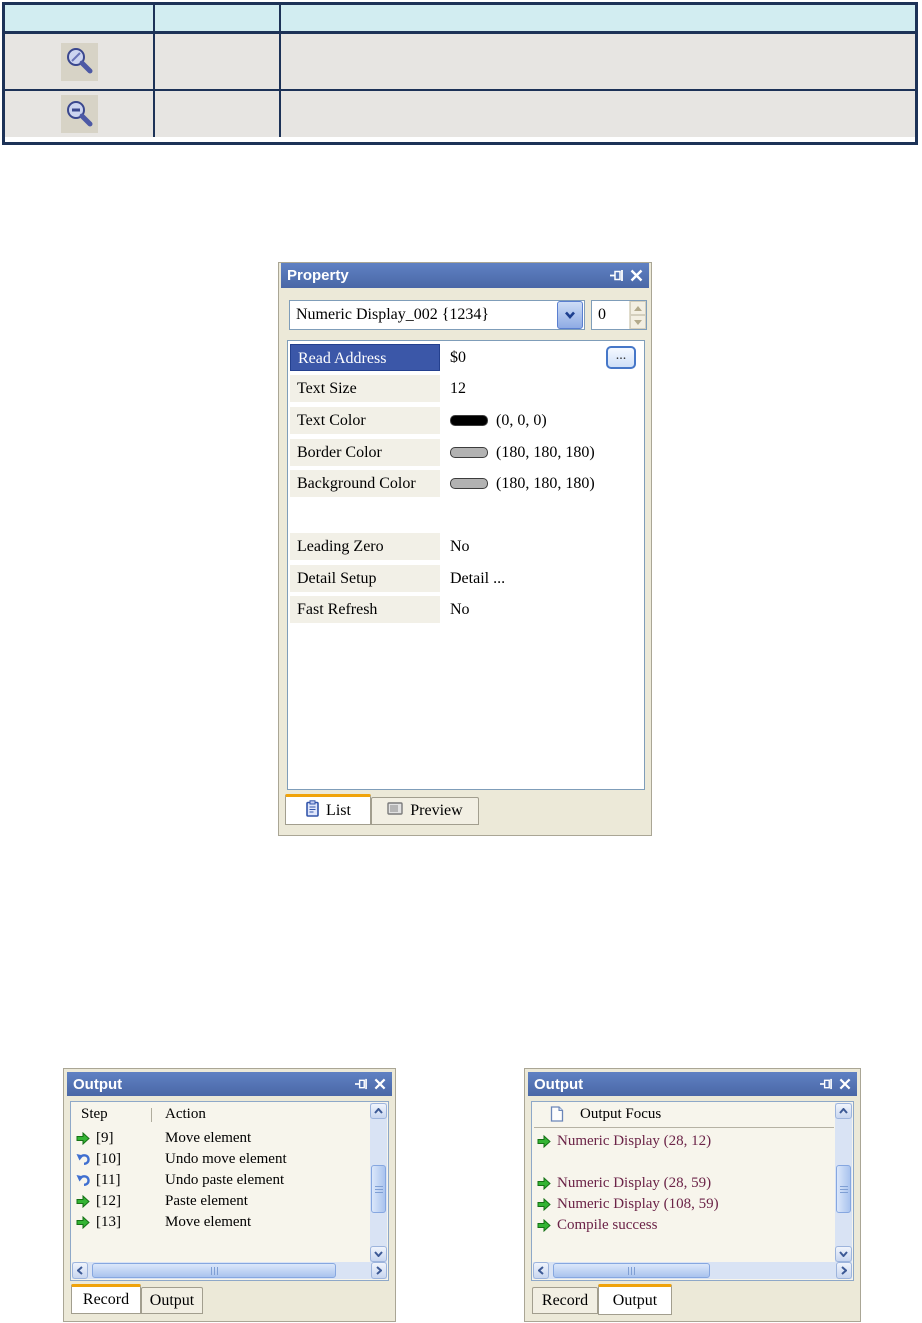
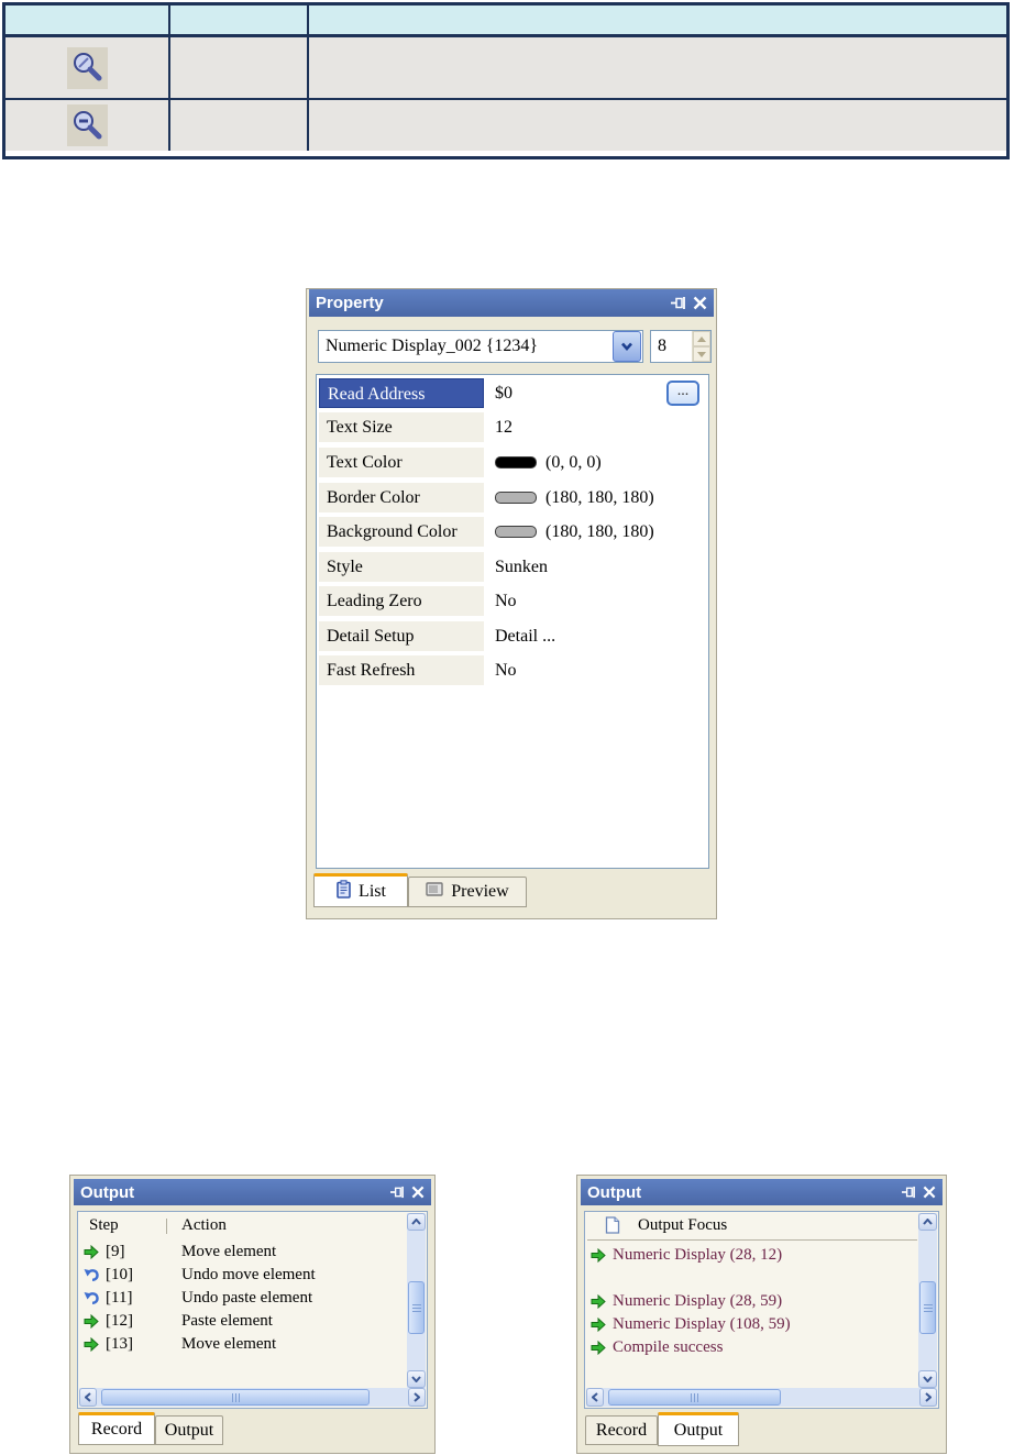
  Property
  Numeric Display_002 {1234}
- 0
+ 8
  Read Address
  $0
  ...
  Text Size
  12
  Text Color
  (0, 0, 0)
  Border Color
  (180, 180, 180)
  Background Color
  (180, 180, 180)
+ Style
+ Sunken
  Leading Zero
  No
  Detail Setup
  Detail ...
  Fast Refresh
  No
  List
  Preview
  Output
  Step
  Action
  [9]
  Move element
  [10]
  Undo move element
  [11]
  Undo paste element
  [12]
  Paste element
  [13]
  Move element
  Record
  Output
  Output
  Output Focus
  Numeric Display (28, 12)
  Numeric Display (28, 59)
  Numeric Display (108, 59)
  Compile success
  Record
  Output
